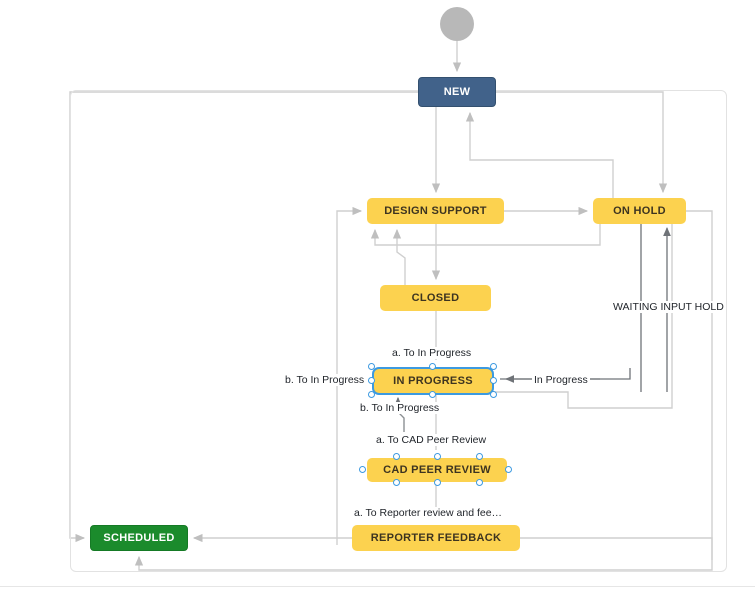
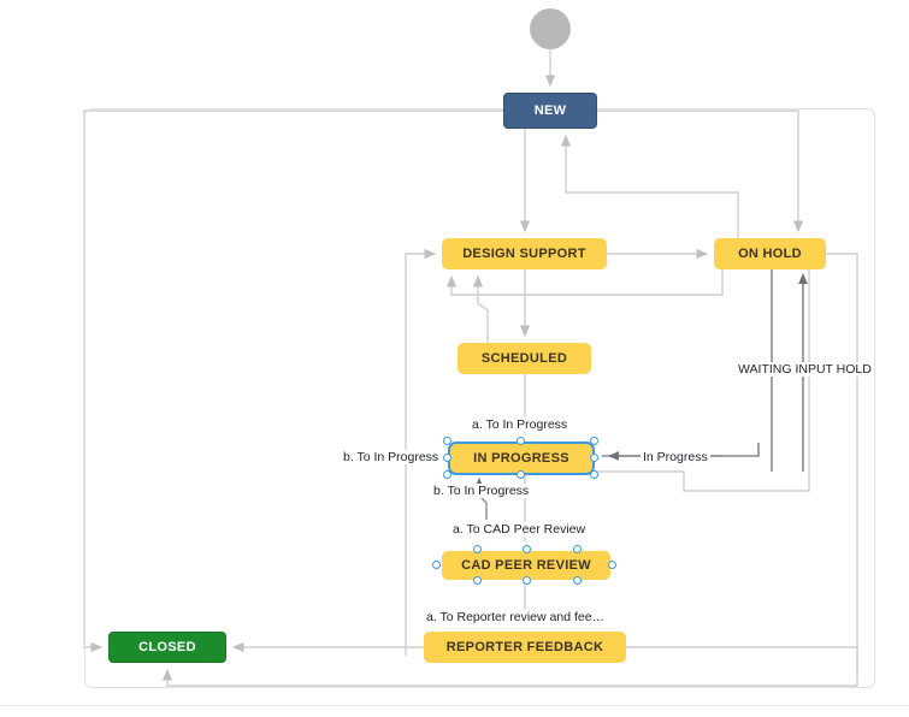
  NEW
  DESIGN SUPPORT
  ON HOLD
- CLOSED
+ SCHEDULED
  IN PROGRESS
  CAD PEER REVIEW
  REPORTER FEEDBACK
- SCHEDULED
+ CLOSED
  a. To In Progress
  b. To In Progress
  b. To In Progress
  In Progress
  a. To CAD Peer Review
  a. To Reporter review and fee…
  WAITING INPUT HOLD
